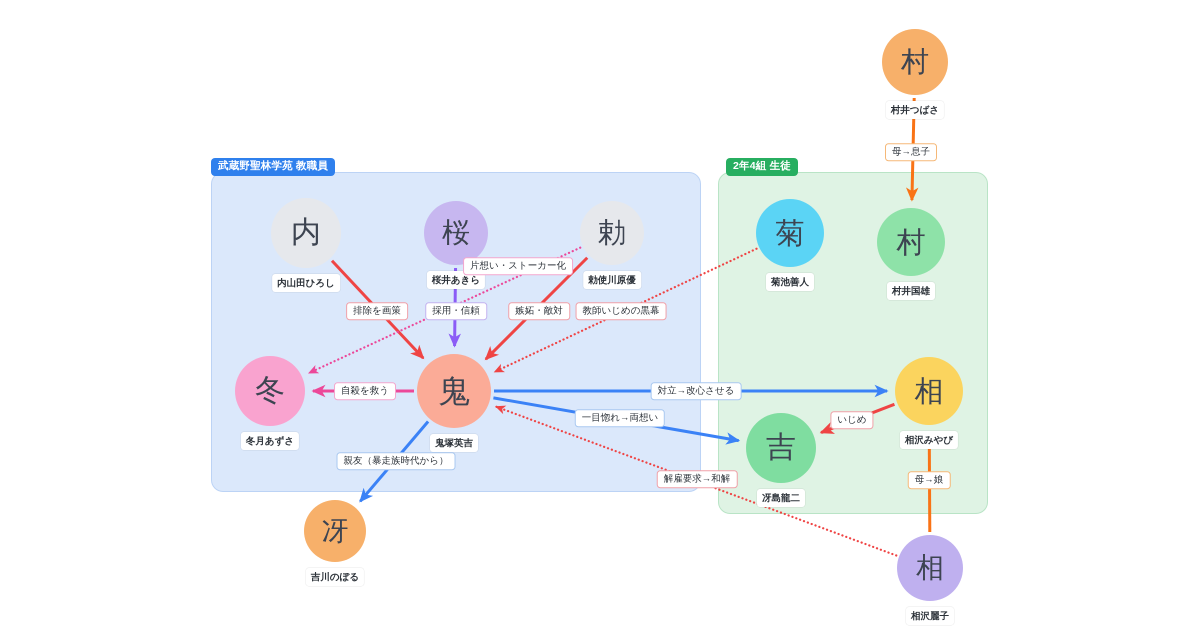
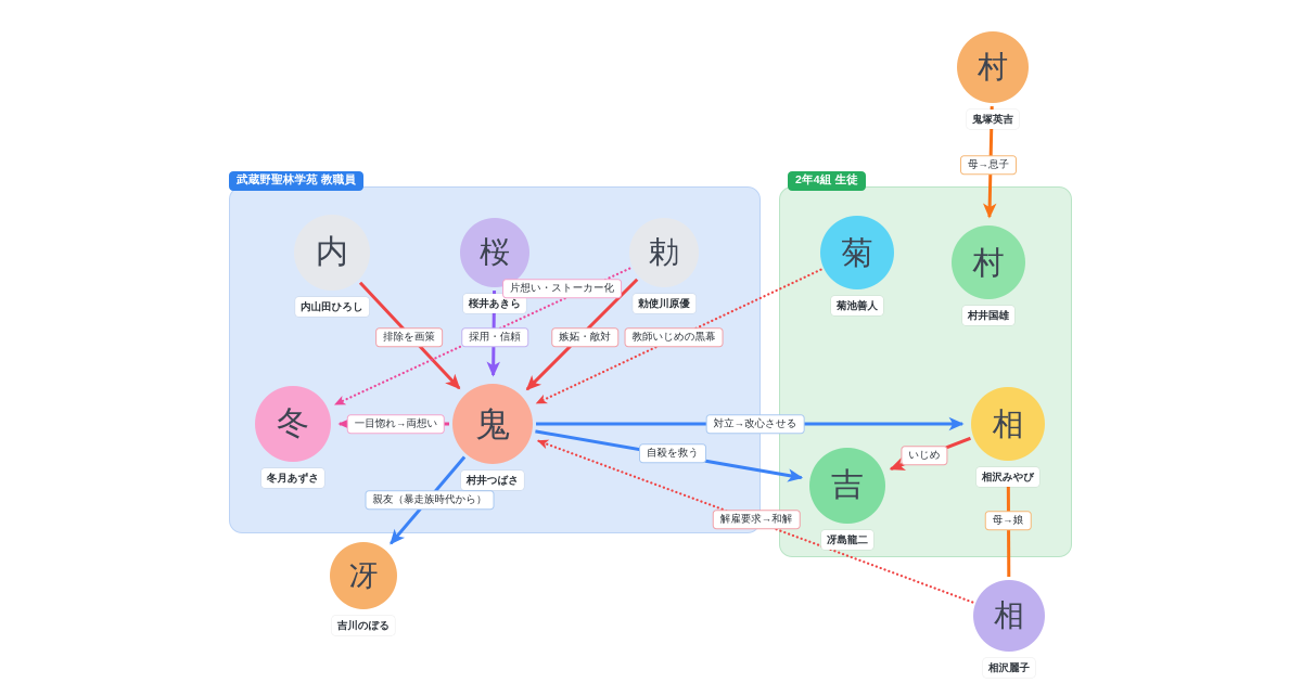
  武蔵野聖林学苑 教職員
  2年4組 生徒
  内
  内山田ひろし
  桜
  桜井あきら
  勅
  勅使川原優
  冬
  冬月あずさ
  鬼
- 鬼塚英吉
+ 村井つばさ
  冴
  吉川のぼる
  菊
  菊池善人
  村
  村井国雄
  吉
  冴島龍二
  相
  相沢みやび
  村
- 村井つばさ
+ 鬼塚英吉
  相
  相沢麗子
  排除を画策
  採用・信頼
  嫉妬・敵対
- 自殺を救う
+ 一目惚れ→両想い
  片想い・ストーカー化
  教師いじめの黒幕
  対立→改心させる
- 一目惚れ→両想い
+ 自殺を救う
  親友（暴走族時代から）
  いじめ
  母→娘
  母→息子
  解雇要求→和解
